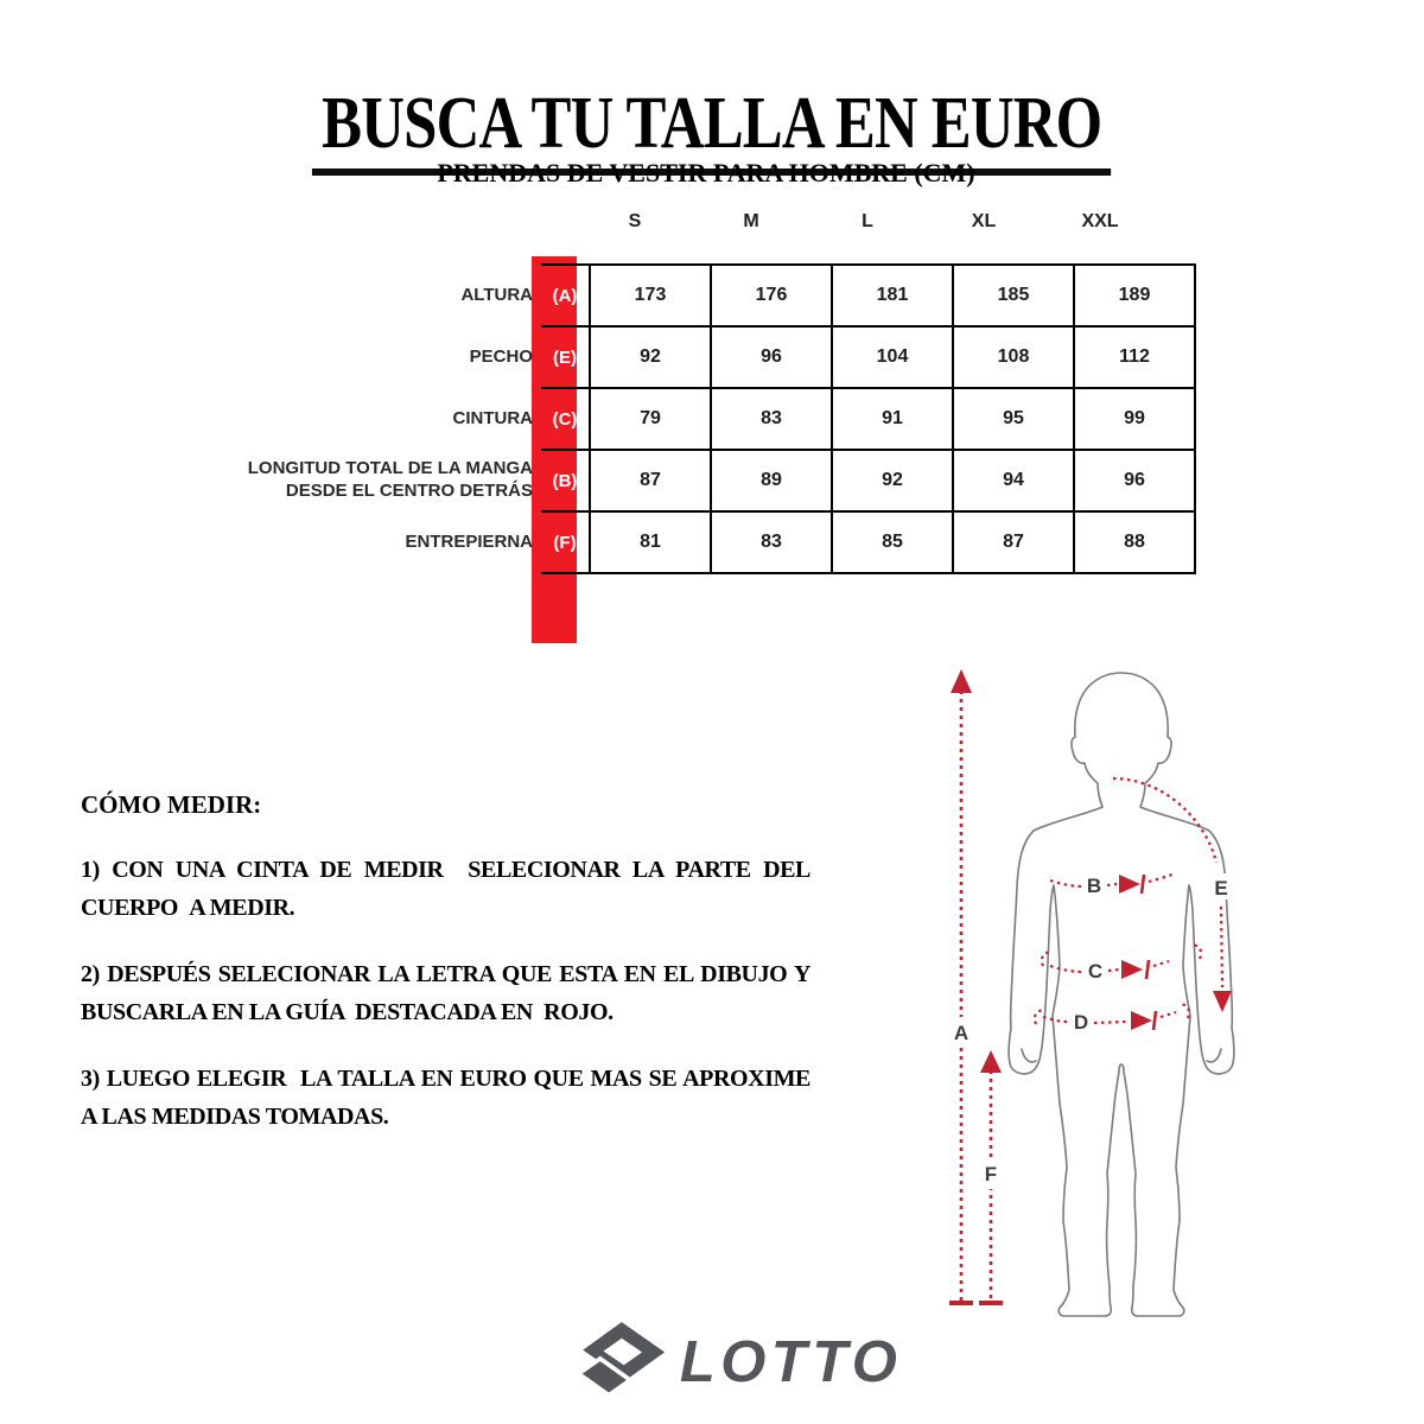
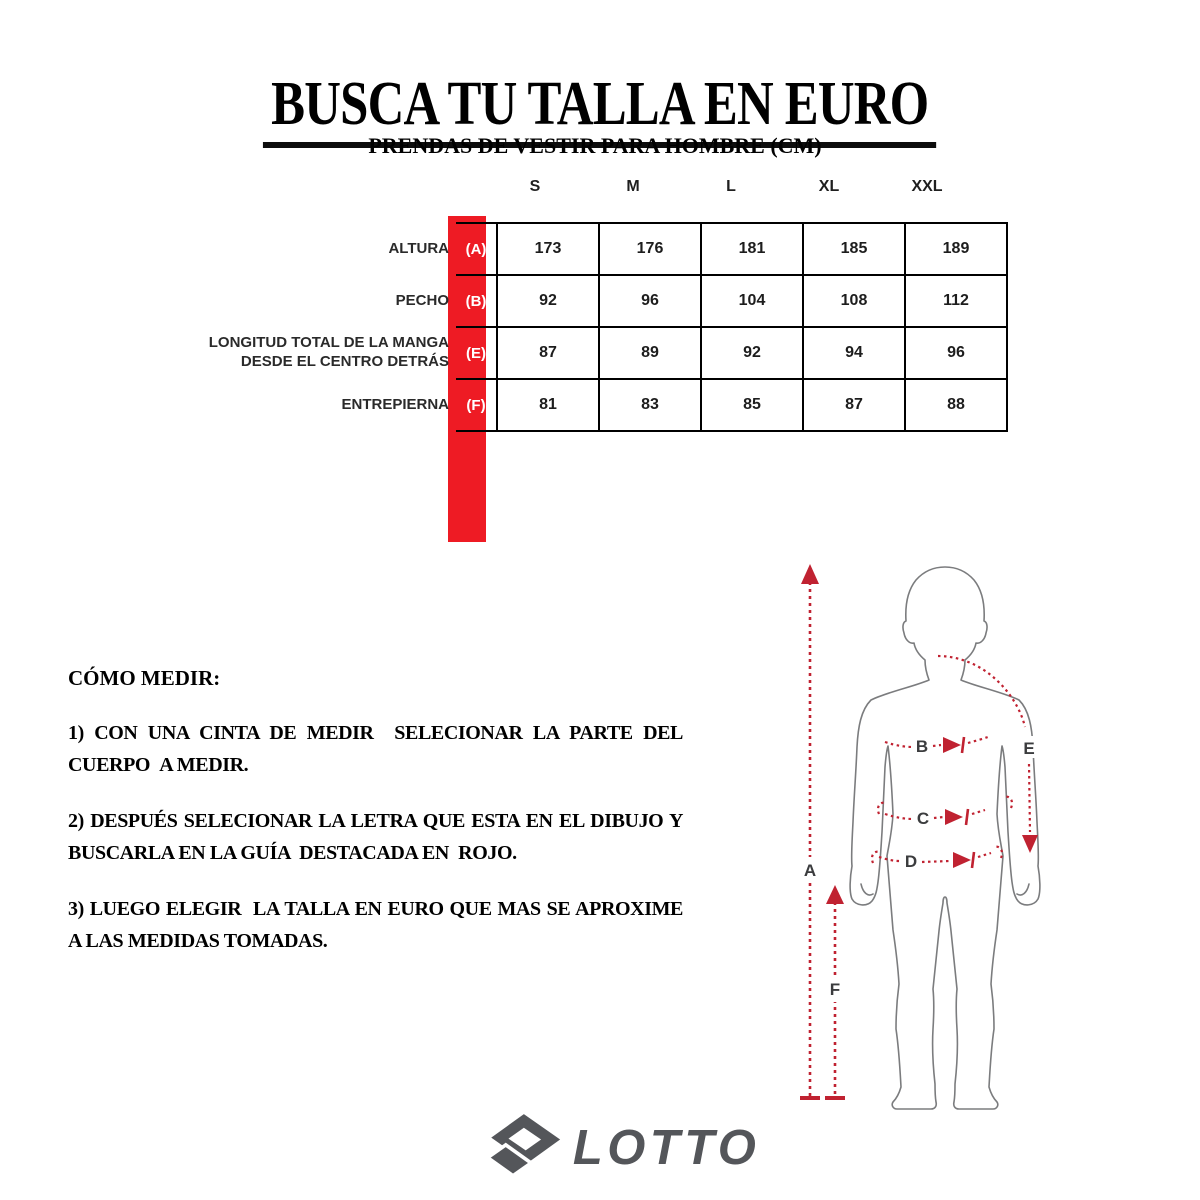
  BUSCA TU TALLA EN EURO
  PRENDAS DE VESTIR PARA HOMBRE (CM)
  S
  M
  L
  XL
  XXL
  ALTURA	(A)	173	176	181	185	189
- PECHO	(E)	92	96	104	108	112
+ PECHO	(B)	92	96	104	108	112
- CINTURA	(C)	79	83	91	95	99
- LONGITUD TOTAL DE LA MANGA DESDE EL CENTRO DETRÁS	(B)	87	89	92	94	96
+ LONGITUD TOTAL DE LA MANGA DESDE EL CENTRO DETRÁS	(E)	87	89	92	94	96
  ENTREPIERNA	(F)	81	83	85	87	88
  CÓMO MEDIR:
  1) CON UNA CINTA DE MEDIR SELECIONAR LA PARTE DEL CUERPO A MEDIR.
  2) DESPUÉS SELECIONAR LA LETRA QUE ESTA EN EL DIBUJO Y BUSCARLA EN LA GUÍA DESTACADA EN ROJO.
  3) LUEGO ELEGIR LA TALLA EN EURO QUE MAS SE APROXIME A LAS MEDIDAS TOMADAS.
  A
  F
  B
  C
  D
  E
  LOTTO
